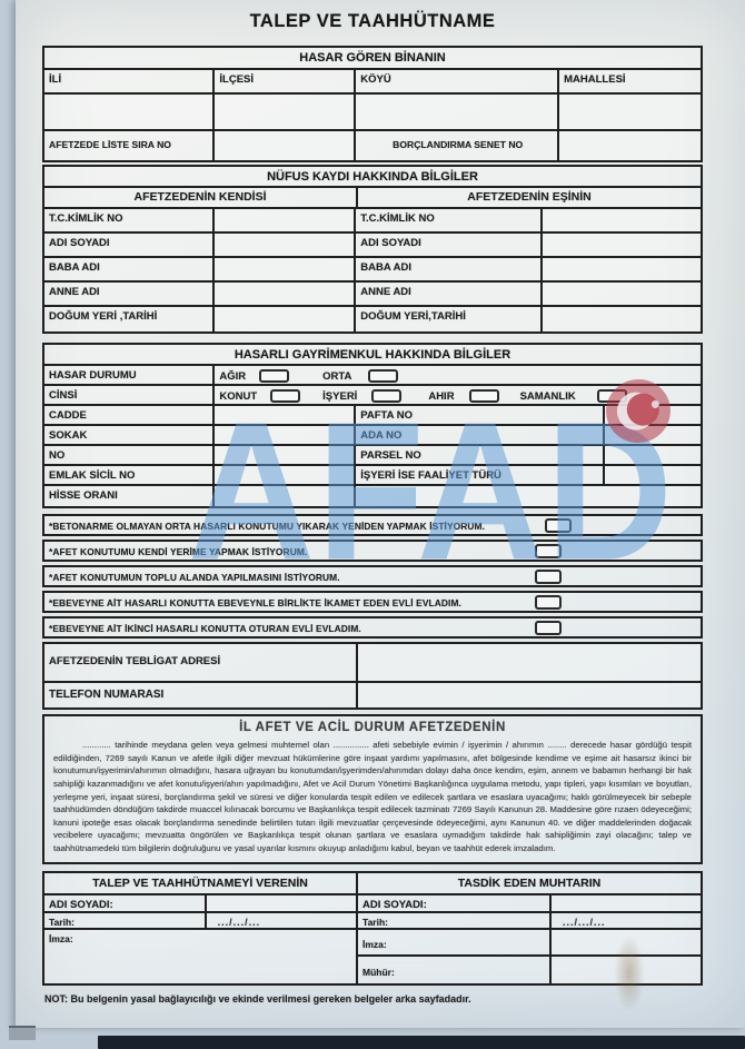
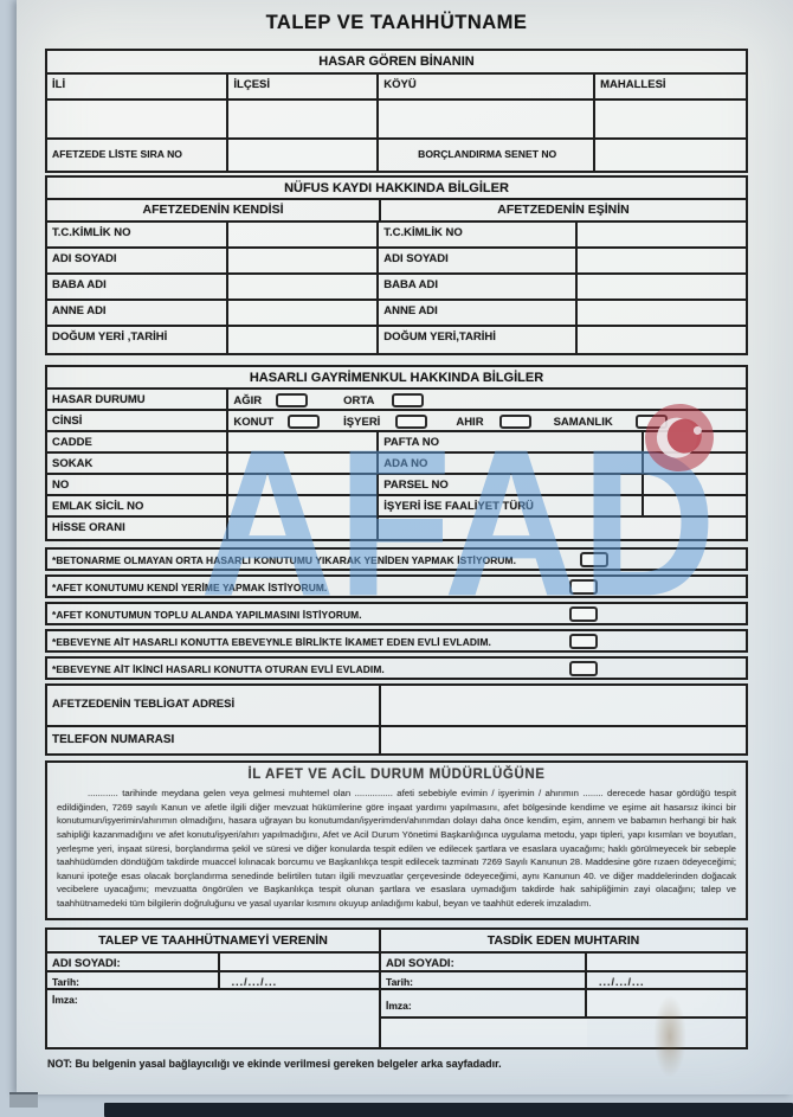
  TALEP VE TAAHHÜTNAME
  HASAR GÖREN BİNANIN
  İLİ
  İLÇESİ
  KÖYÜ
  MAHALLESİ
  AFETZEDE LİSTE SIRA NO
  BORÇLANDIRMA SENET NO
  NÜFUS KAYDI HAKKINDA BİLGİLER
  AFETZEDENİN KENDİSİ
  AFETZEDENİN EŞİNİN
  T.C.KİMLİK NO
  T.C.KİMLİK NO
  ADI SOYADI
  ADI SOYADI
  BABA ADI
  BABA ADI
  ANNE ADI
  ANNE ADI
  DOĞUM YERİ ,TARİHİ
  DOĞUM YERİ,TARİHİ
  HASARLI GAYRİMENKUL HAKKINDA BİLGİLER
  HASAR DURUMU
  AĞIR
  ORTA
  CİNSİ
  KONUT
  İŞYERİ
  AHIR
  SAMANLIK
  CADDE
  PAFTA NO
  SOKAK
  ADA NO
  NO
  PARSEL NO
  EMLAK SİCİL NO
  İŞYERİ İSE FAALİYET TÜRÜ
  HİSSE ORANI
  *BETONARME OLMAYAN ORTA HASARLI KONUTUMU YIKARAK YENİDEN YAPMAK İSTİYORUM.
  *AFET KONUTUMU KENDİ YERİME YAPMAK İSTİYORUM.
  *AFET KONUTUMUN TOPLU ALANDA YAPILMASINI İSTİYORUM.
  *EBEVEYNE AİT HASARLI KONUTTA EBEVEYNLE BİRLİKTE İKAMET EDEN EVLİ EVLADIM.
  *EBEVEYNE AİT İKİNCİ HASARLI KONUTTA OTURAN EVLİ EVLADIM.
  AFETZEDENİN TEBLİGAT ADRESİ
  TELEFON NUMARASI
- İL AFET VE ACİL DURUM AFETZEDENİN
+ İL AFET VE ACİL DURUM MÜDÜRLÜĞÜNE
  ............ tarihinde meydana gelen veya gelmesi muhtemel olan ............... afeti sebebiyle evimin / işyerimin / ahırımın ........ derecede hasar gördüğü tespit edildiğinden, 7269 sayılı Kanun ve afetle ilgili diğer mevzuat hükümlerine göre inşaat yardımı yapılmasını, afet bölgesinde kendime ve eşime ait hasarsız ikinci bir konutumun/işyerimin/ahırımın olmadığını, hasara uğrayan bu konutumdan/işyerimden/ahırımdan dolayı daha önce kendim, eşim, annem ve babamın herhangi bir hak sahipliği kazanmadığını ve afet konutu/işyeri/ahırı yapılmadığını, Afet ve Acil Durum Yönetimi Başkanlığınca uygulama metodu, yapı tipleri, yapı kısımları ve boyutları, yerleşme yeri, inşaat süresi, borçlandırma şekil ve süresi ve diğer konularda tespit edilen ve edilecek şartlara ve esaslara uyacağımı; haklı görülmeyecek bir sebeple taahhüdümden döndüğüm takdirde muaccel kılınacak borcumu ve Başkanlıkça tespit edilecek tazminatı 7269 Sayılı Kanunun 28. Maddesine göre rızaen ödeyeceğimi; kanuni ipoteğe esas olacak borçlandırma senedinde belirtilen tutarı ilgili mevzuatlar çerçevesinde ödeyeceğimi, aynı Kanunun 40. ve diğer maddelerinden doğacak vecibelere uyacağımı; mevzuatta öngörülen ve Başkanlıkça tespit olunan şartlara ve esaslara uymadığım takdirde hak sahipliğimin zayi olacağını; talep ve taahhütnamedeki tüm bilgilerin doğruluğunu ve yasal uyarılar kısmını okuyup anladığımı kabul, beyan ve taahhüt ederek imzaladım.
  TALEP VE TAAHHÜTNAMEYİ VERENİN
  ADI SOYADI:
  Tarih:
  .../.../...
  İmza:
  TASDİK EDEN MUHTARIN
  ADI SOYADI:
  Tarih:
  .../.../...
  İmza:
- Mühür:
  NOT: Bu belgenin yasal bağlayıcılığı ve ekinde verilmesi gereken belgeler arka sayfadadır.
  AFAD
